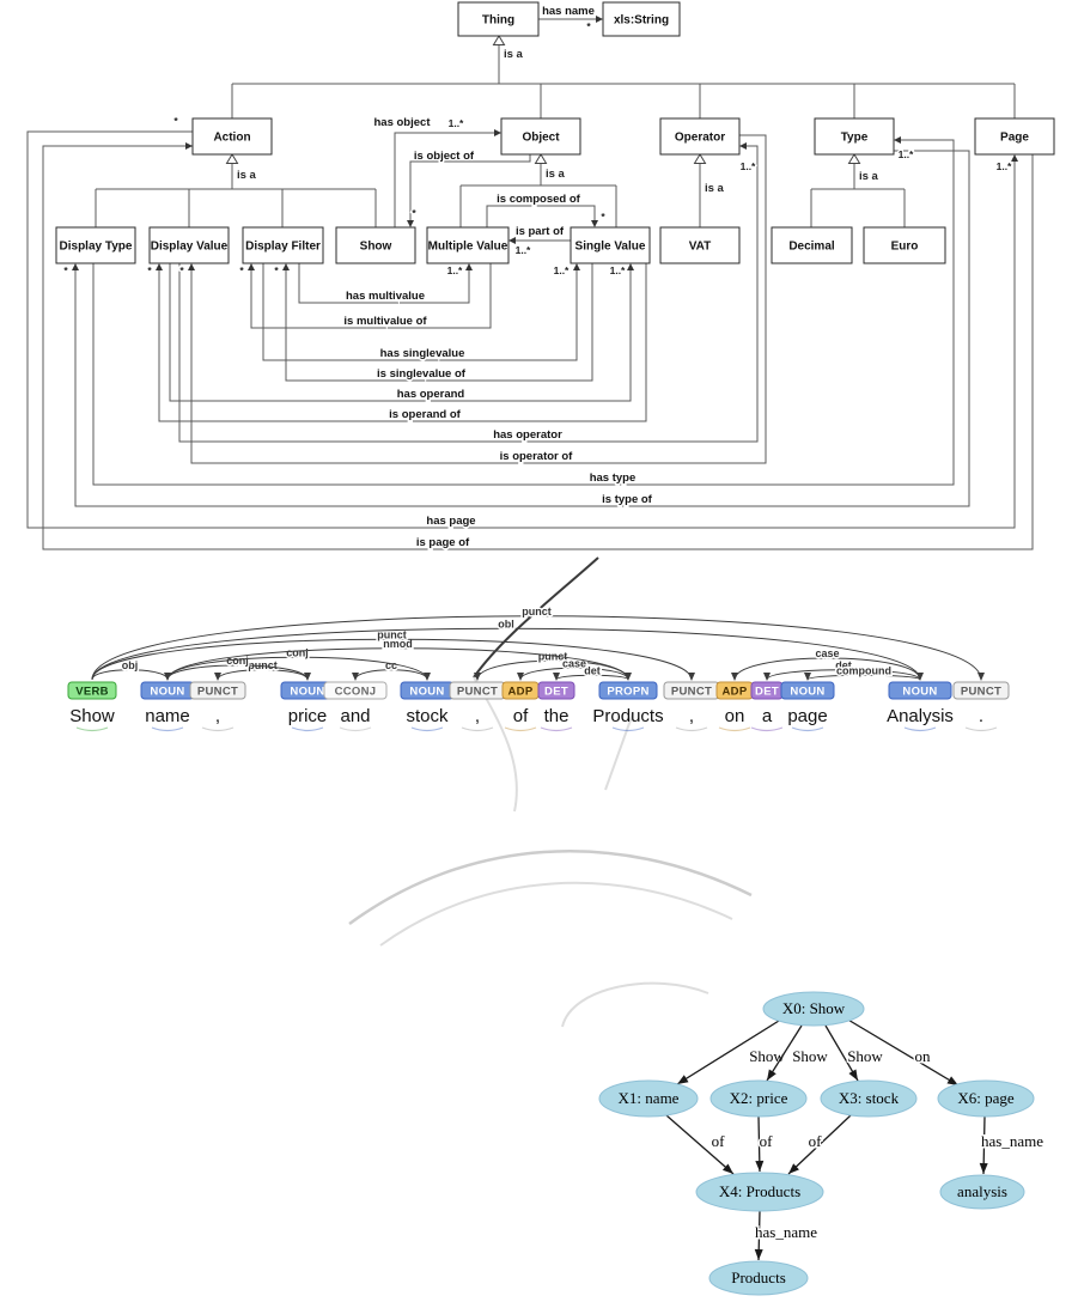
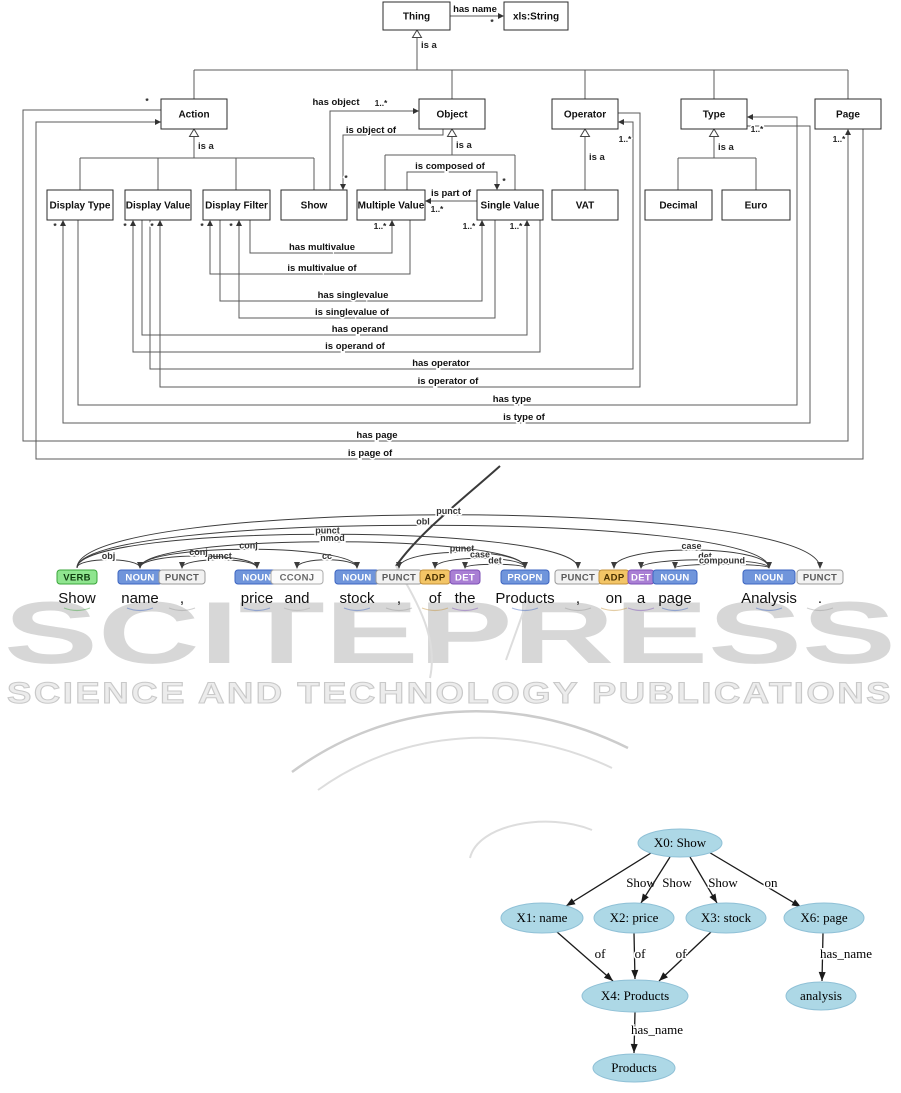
+ SCITEPRESS
+ SCIENCE AND TECHNOLOGY PUBLICATIONS
  Thing
  xls:String
  Action
  Object
  Operator
  Type
  Page
  Display Type
  Display Value
  Display Filter
  Show
  Multiple Value
  Single Value
  VAT
  Decimal
  Euro
  has name
  has object
  is object of
  is composed of
  is part of
  has multivalue
  is multivalue of
  has singlevalue
  is singlevalue of
  has operand
  is operand of
  has operator
  is operator of
  has type
  is type of
  has page
  is page of
  is a
  is a
  is a
  is a
  is a
  *
  *
  *
  *
  *
  *
  *
  *
  *
  1..*
  1..*
  1..*
  1..*
  1..*
  1..*
  1..*
  1..*
  obj
  unct
  onj
  cc
  conj
  puct
  case
  det
  nmod
  punct
  obl
  punct
  case
  det
  compound
  VERB
  Show
  NOUN
  name
  PUNCT
  ,
  NOUN
  price
  CCONJ
  and
  NOUN
  stock
  PUNCT
  ,
  ADP
  of
  DET
  the
  PROPN
  Products
  PUNCT
  ,
  ADP
  on
  DET
  a
  NOUN
  page
  NOUN
  Analysis
  PUNCT
  .
  Show
  Show
  Show
  on
  of
  of
  of
  has_name
  has_name
  X0: Show
  X1: name
  X2: price
  X3: stock
  X6: page
  X4: Products
  analysis
  Products
